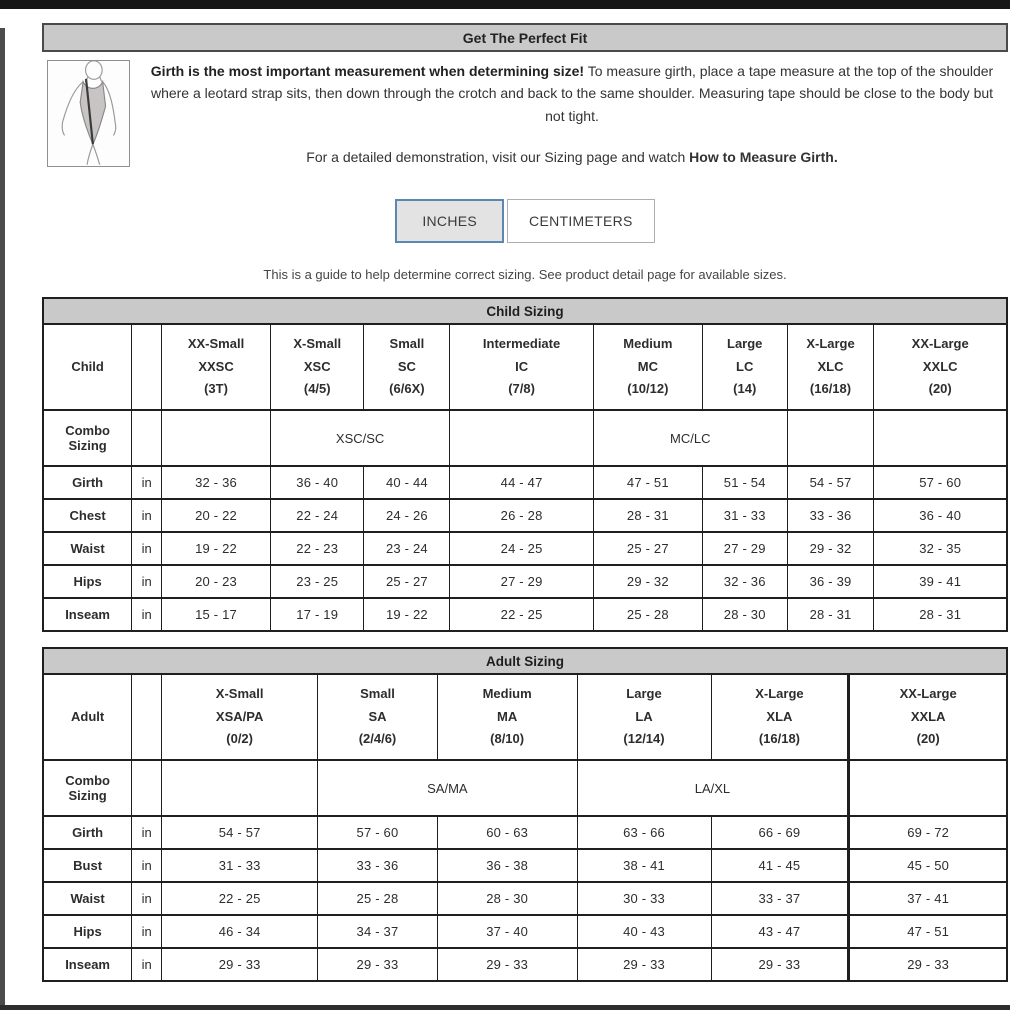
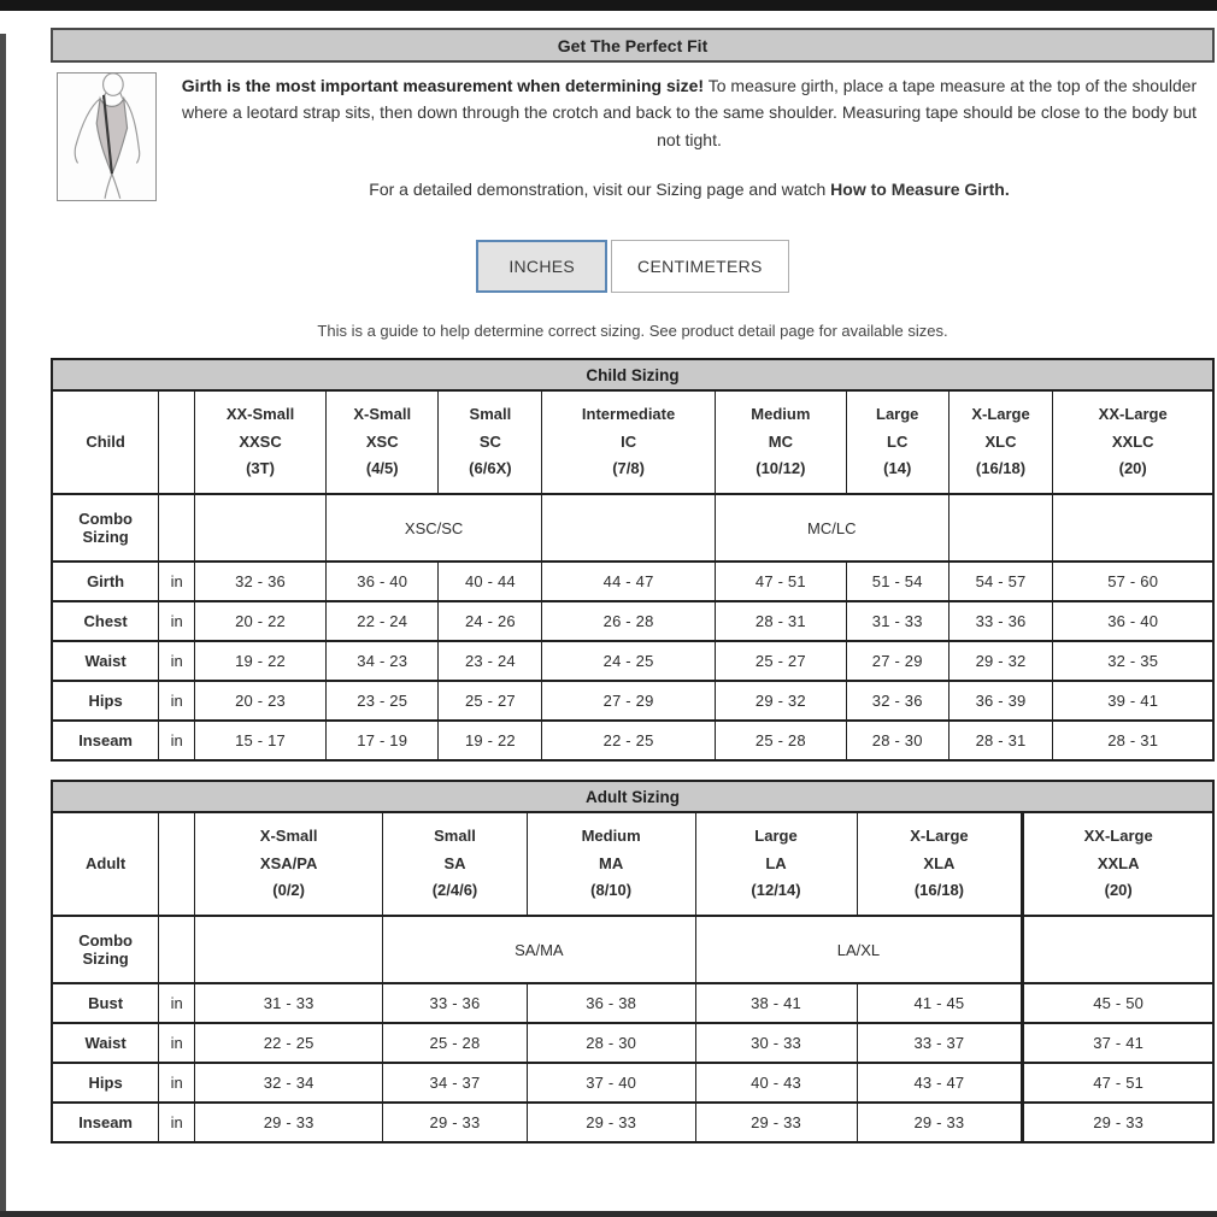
  Get The Perfect Fit
  Girth is the most important measurement when determining size! To measure girth, place a tape measure at the top of the shoulder where a leotard strap sits, then down through the crotch and back to the same shoulder. Measuring tape should be close to the body but not tight.
  For a detailed demonstration, visit our Sizing page and watch How to Measure Girth.
  INCHES
  CENTIMETERS
  This is a guide to help determine correct sizing. See product detail page for available sizes.
  Child Sizing
  Child		XX-SmallXXSC(3T)	X-SmallXSC(4/5)	SmallSC(6/6X)	IntermediateIC(7/8)	MediumMC(10/12)	LargeLC(14)	X-LargeXLC(16/18)	XX-LargeXXLC(20)
  ComboSizing			XSC/SC		MC/LC
  Girth	in	32 - 36	36 - 40	40 - 44	44 - 47	47 - 51	51 - 54	54 - 57	57 - 60
  Chest	in	20 - 22	22 - 24	24 - 26	26 - 28	28 - 31	31 - 33	33 - 36	36 - 40
- Waist	in	19 - 22	22 - 23	23 - 24	24 - 25	25 - 27	27 - 29	29 - 32	32 - 35
+ Waist	in	19 - 22	34 - 23	23 - 24	24 - 25	25 - 27	27 - 29	29 - 32	32 - 35
  Hips	in	20 - 23	23 - 25	25 - 27	27 - 29	29 - 32	32 - 36	36 - 39	39 - 41
  Inseam	in	15 - 17	17 - 19	19 - 22	22 - 25	25 - 28	28 - 30	28 - 31	28 - 31
  Adult Sizing
  Adult		X-SmallXSA/PA(0/2)	SmallSA(2/4/6)	MediumMA(8/10)	LargeLA(12/14)	X-LargeXLA(16/18)	XX-LargeXXLA(20)
  ComboSizing			SA/MA	LA/XL
- Girth	in	54 - 57	57 - 60	60 - 63	63 - 66	66 - 69	69 - 72
  Bust	in	31 - 33	33 - 36	36 - 38	38 - 41	41 - 45	45 - 50
  Waist	in	22 - 25	25 - 28	28 - 30	30 - 33	33 - 37	37 - 41
- Hips	in	46 - 34	34 - 37	37 - 40	40 - 43	43 - 47	47 - 51
+ Hips	in	32 - 34	34 - 37	37 - 40	40 - 43	43 - 47	47 - 51
  Inseam	in	29 - 33	29 - 33	29 - 33	29 - 33	29 - 33	29 - 33
